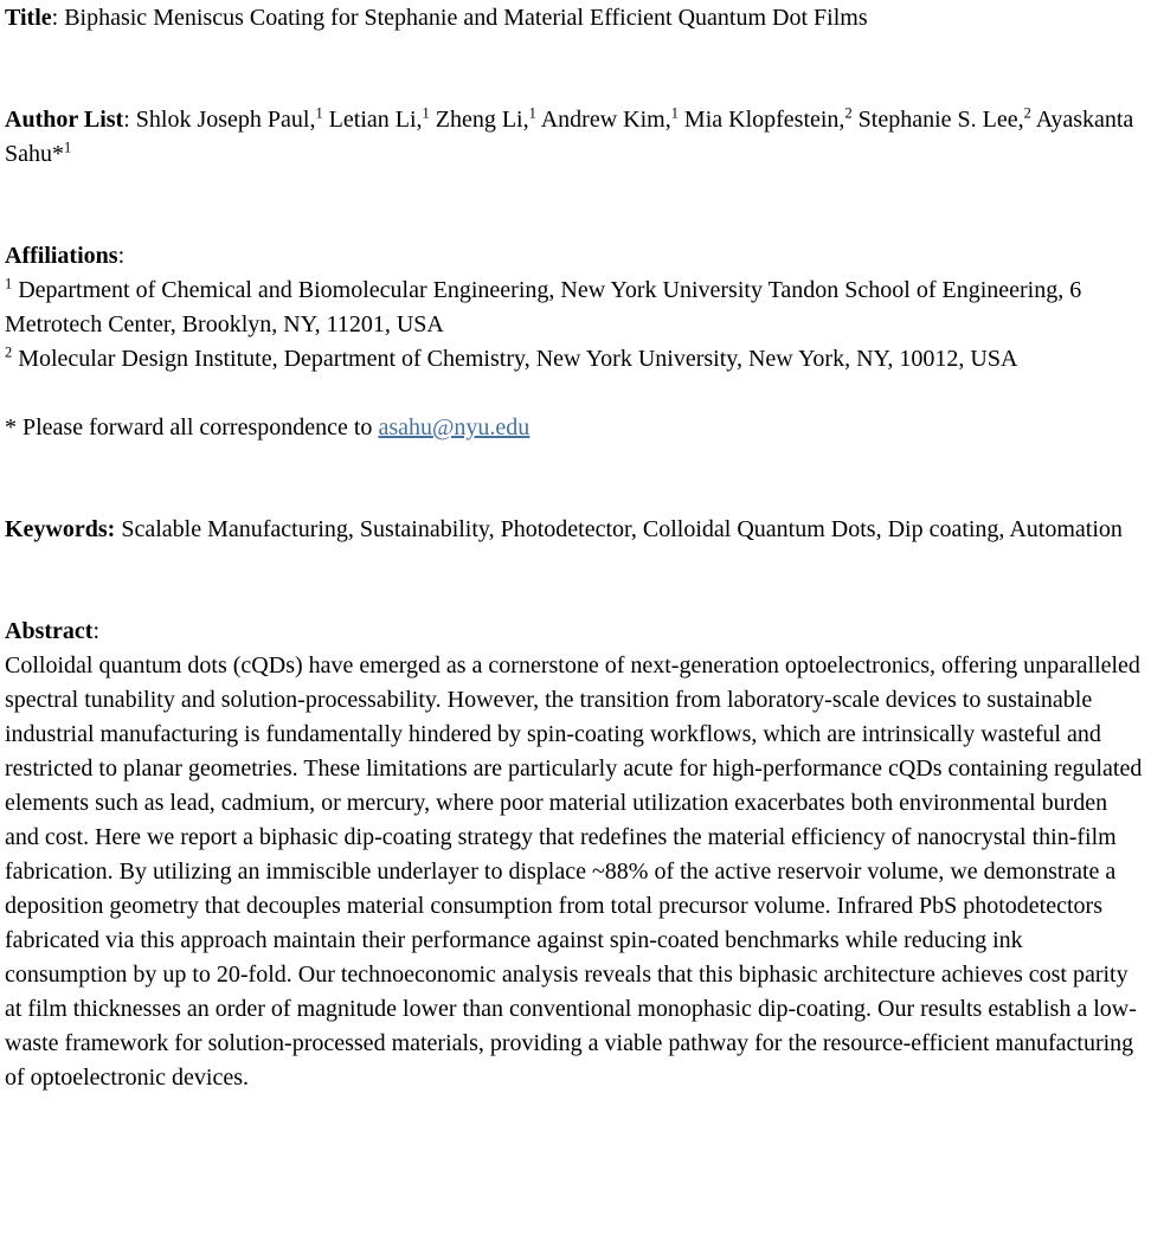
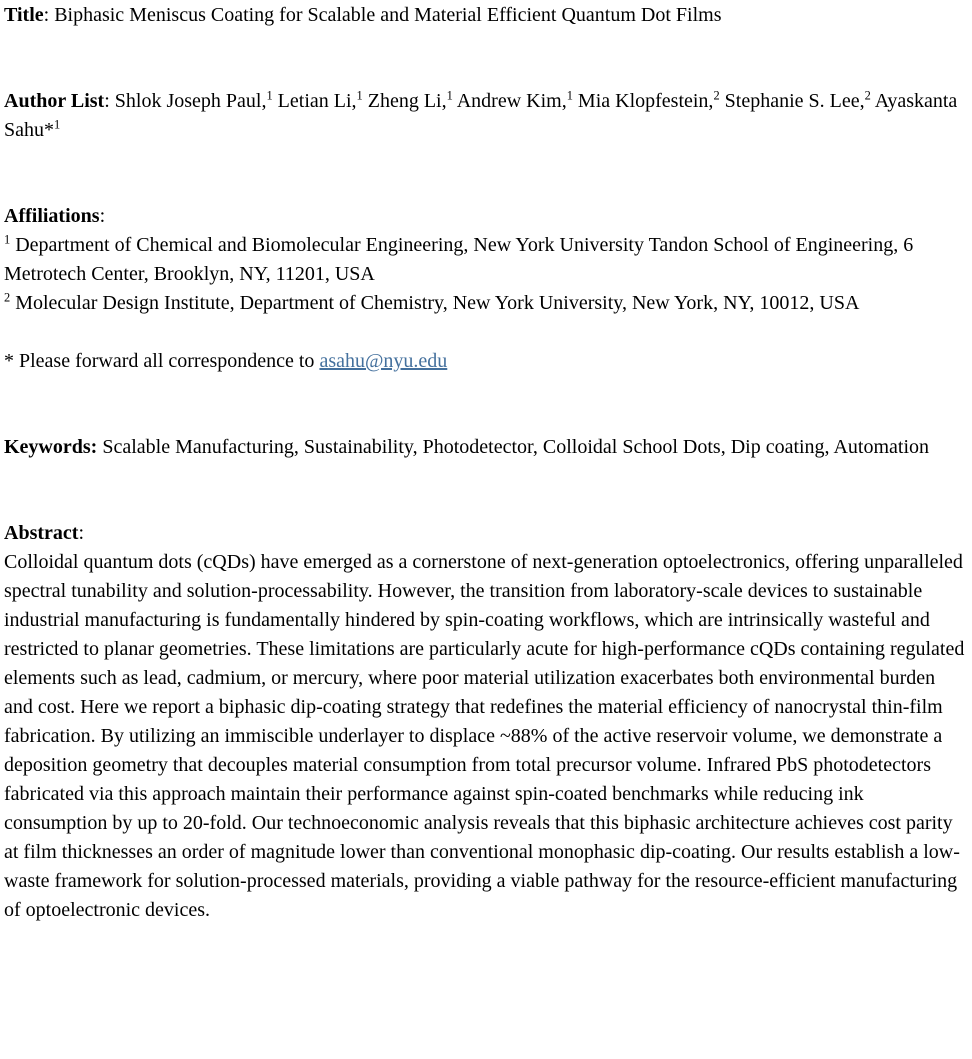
- Title: Biphasic Meniscus Coating for Stephanie and Material Efficient Quantum Dot Films
+ Title: Biphasic Meniscus Coating for Scalable and Material Efficient Quantum Dot Films
  Author List: Shlok Joseph Paul,1 Letian Li,1 Zheng Li,1 Andrew Kim,1 Mia Klopfestein,2 Stephanie S. Lee,2 Ayaskanta Sahu*1
  Affiliations:
  1 Department of Chemical and Biomolecular Engineering, New York University Tandon School of Engineering, 6 Metrotech Center, Brooklyn, NY, 11201, USA
  2 Molecular Design Institute, Department of Chemistry, New York University, New York, NY, 10012, USA
  * Please forward all correspondence to asahu@nyu.edu
- Keywords: Scalable Manufacturing, Sustainability, Photodetector, Colloidal Quantum Dots, Dip coating, Automation
+ Keywords: Scalable Manufacturing, Sustainability, Photodetector, Colloidal School Dots, Dip coating, Automation
  Abstract:
  Colloidal quantum dots (cQDs) have emerged as a cornerstone of next-generation optoelectronics, offering unparalleled spectral tunability and solution-processability. However, the transition from laboratory-scale devices to sustainable industrial manufacturing is fundamentally hindered by spin-coating workflows, which are intrinsically wasteful and restricted to planar geometries. These limitations are particularly acute for high-performance cQDs containing regulated elements such as lead, cadmium, or mercury, where poor material utilization exacerbates both environmental burden and cost. Here we report a biphasic dip-coating strategy that redefines the material efficiency of nanocrystal thin-film fabrication. By utilizing an immiscible underlayer to displace ~88% of the active reservoir volume, we demonstrate a deposition geometry that decouples material consumption from total precursor volume. Infrared PbS photodetectors fabricated via this approach maintain their performance against spin-coated benchmarks while reducing ink consumption by up to 20-fold. Our technoeconomic analysis reveals that this biphasic architecture achieves cost parity at film thicknesses an order of magnitude lower than conventional monophasic dip-coating. Our results establish a low-waste framework for solution-processed materials, providing a viable pathway for the resource-efficient manufacturing of optoelectronic devices.
